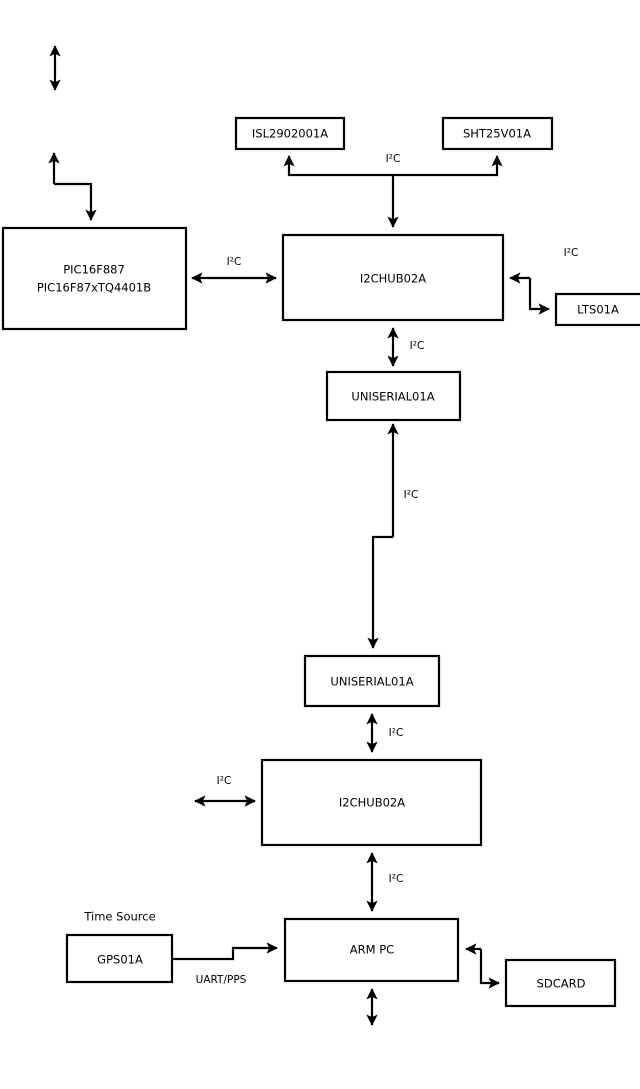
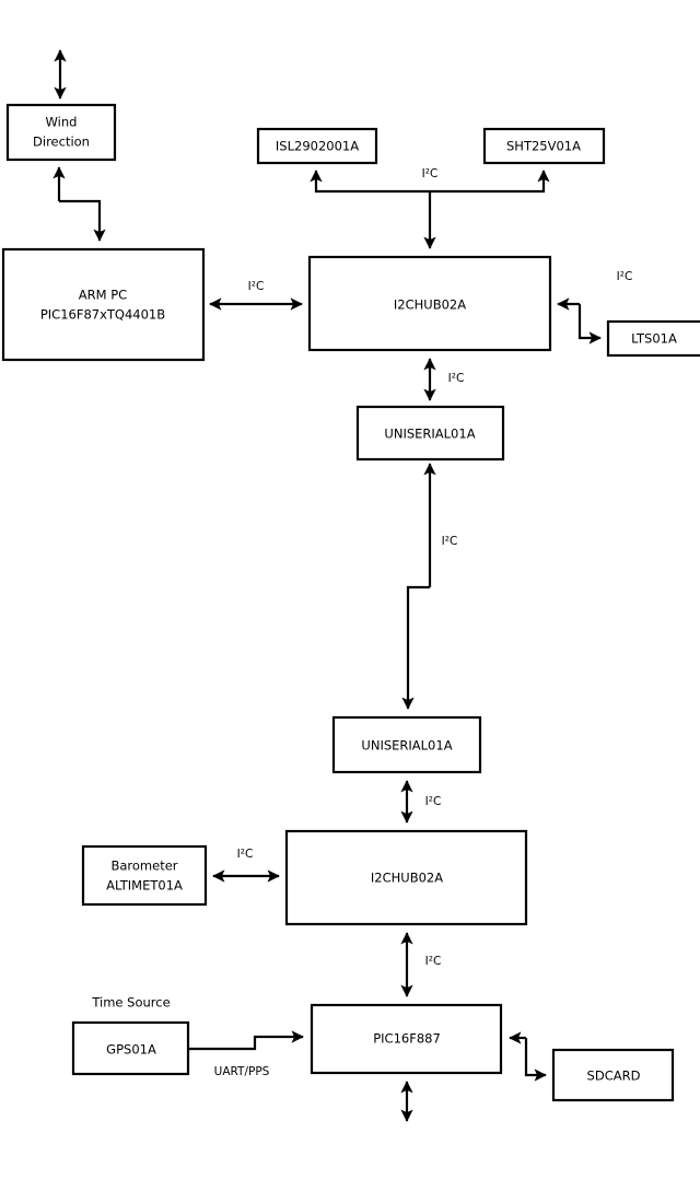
+ Wind
+ Direction
- PIC16F887
+ ARM PC
  PIC16F87xTQ4401B
  ISL2902001A
  SHT25V01A
  I2CHUB02A
  LTS01A
  UNISERIAL01A
  UNISERIAL01A
  I2CHUB02A
+ Barometer
+ ALTIMET01A
  GPS01A
- ARM PC
+ PIC16F887
  SDCARD
  I²C
  I²C
  I²C
  I²C
  I²C
  I²C
  I²C
  I²C
  UART/PPS
  Time Source
